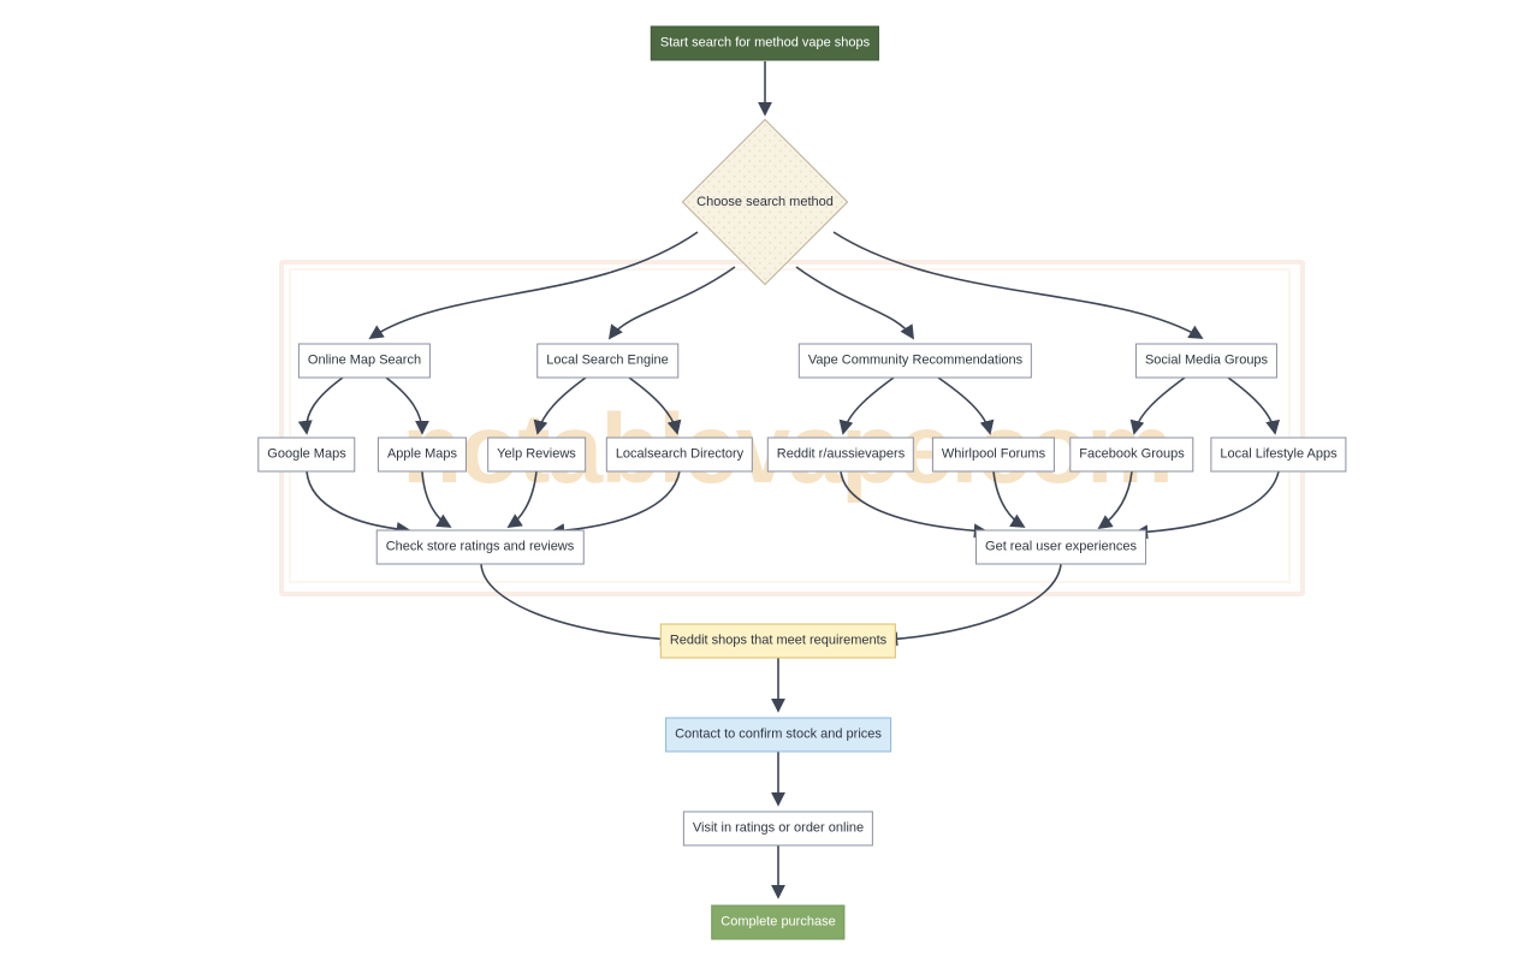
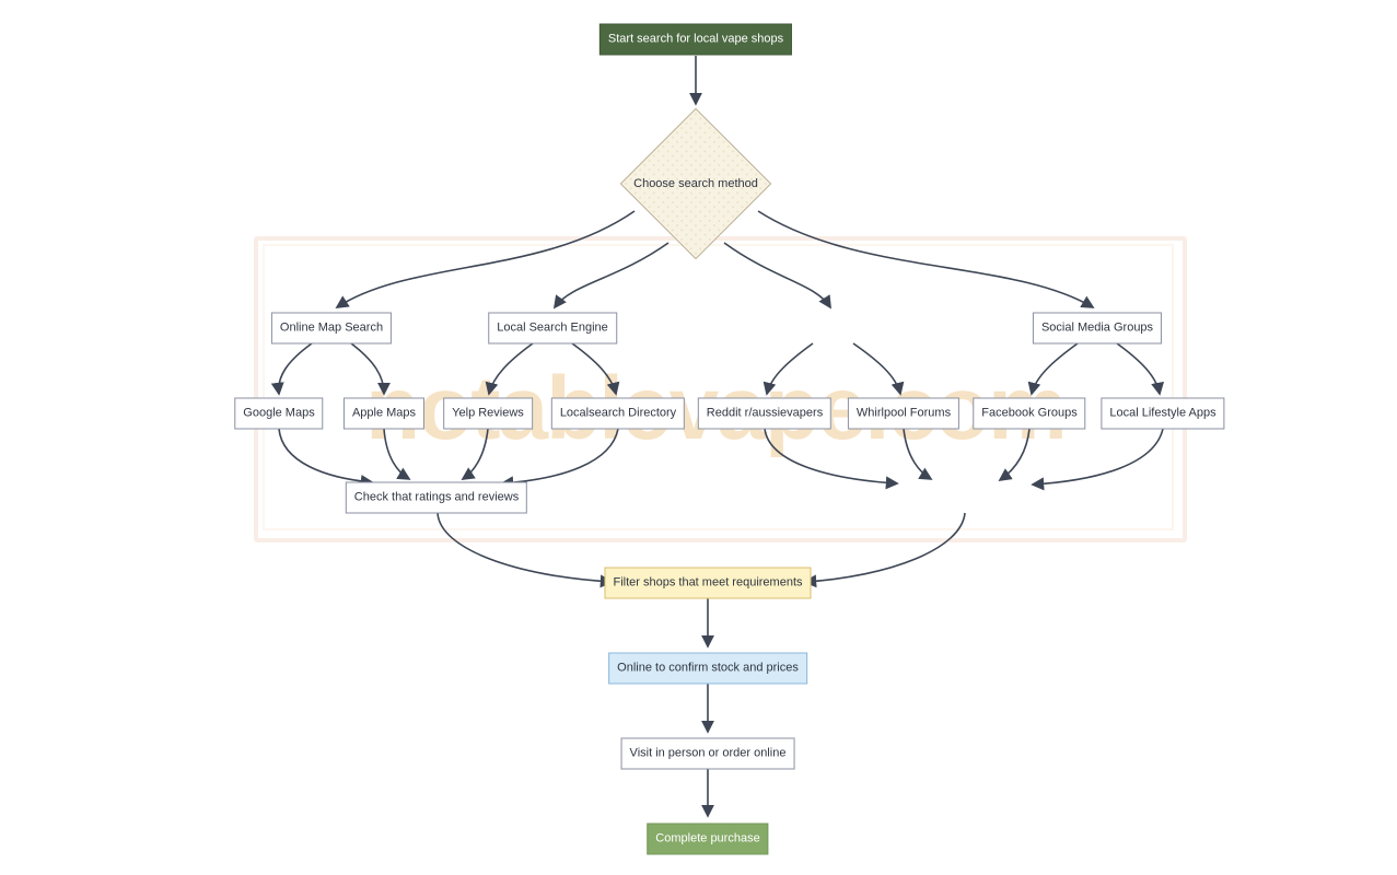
  Choose search method
- Start search for method vape shops
+ Start search for local vape shops
  Online Map Search
  Local Search Engine
- Vape Community Recommendations
  Social Media Groups
  Google Maps
  Apple Maps
  Yelp Reviews
  Localsearch Directory
  Reddit r/aussievapers
  Whirlpool Forums
  Facebook Groups
  Local Lifestyle Apps
- Check store ratings and reviews
+ Check that ratings and reviews
- Get real user experiences
- Reddit shops that meet requirements
+ Filter shops that meet requirements
- Contact to confirm stock and prices
+ Online to confirm stock and prices
- Visit in ratings or order online
+ Visit in person or order online
  Complete purchase
